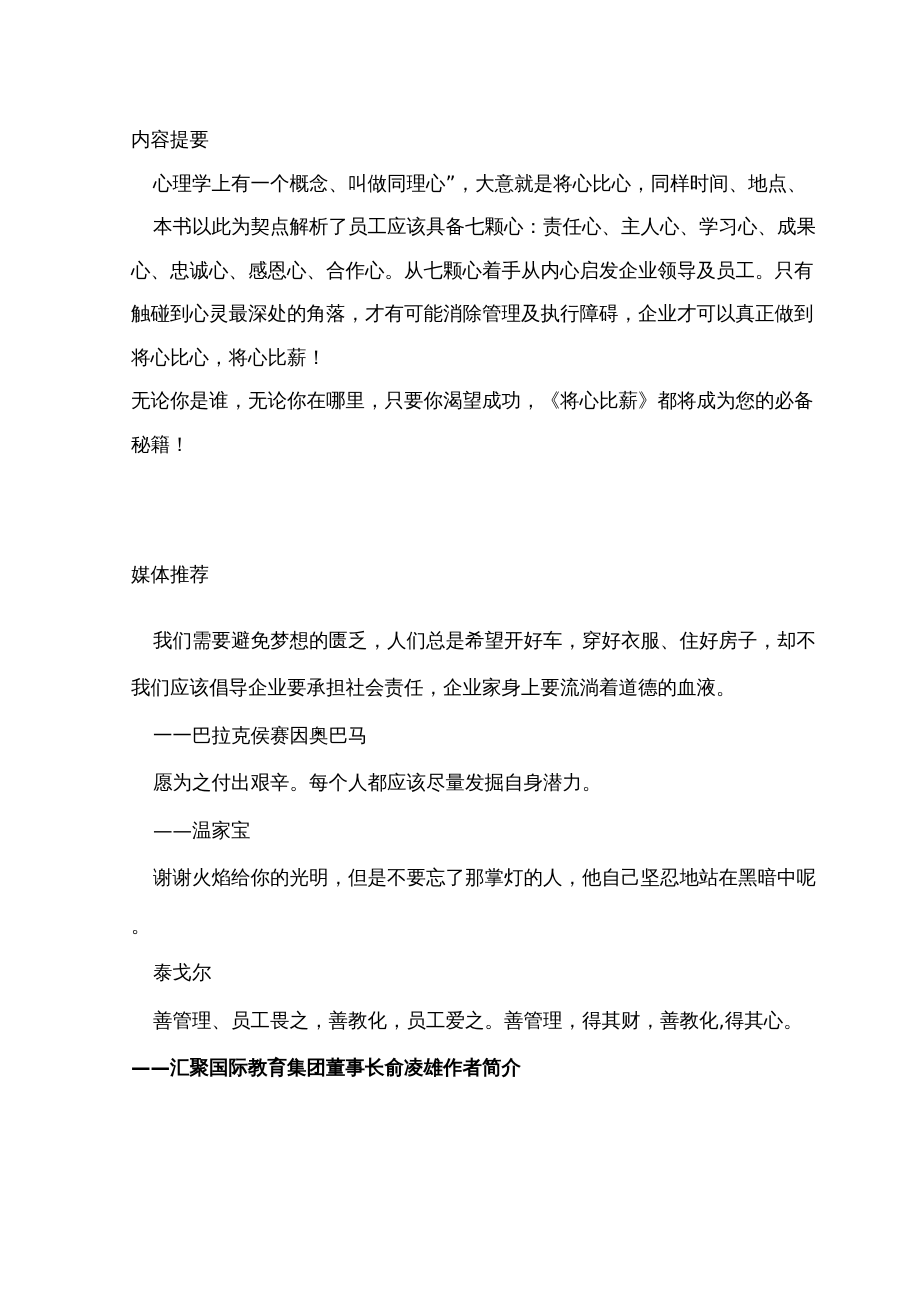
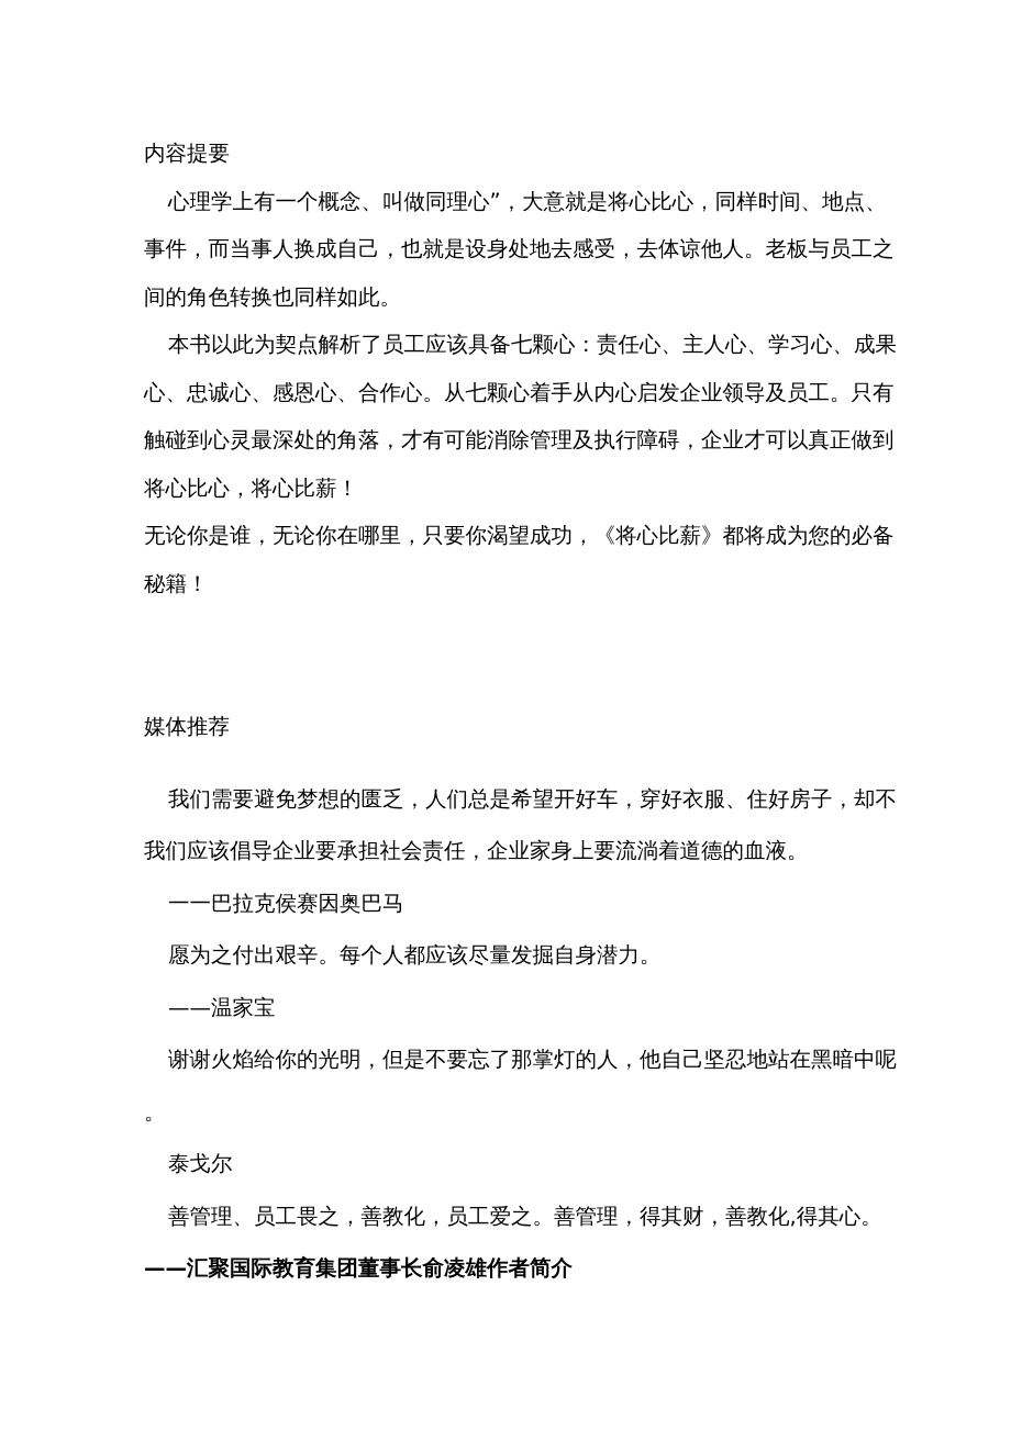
  内容提要
  心理学上有一个概念、叫做同理心”，大意就是将心比心，同样时间、地点、
+ 事件，而当事人换成自己，也就是设身处地去感受，去体谅他人。老板与员工之
+ 间的角色转换也同样如此。
  本书以此为契点解析了员工应该具备七颗心：责任心、主人心、学习心、成果
  心、忠诚心、感恩心、合作心。从七颗心着手从内心启发企业领导及员工。只有
  触碰到心灵最深处的角落，才有可能消除管理及执行障碍，企业才可以真正做到
  将心比心，将心比薪！
  无论你是谁，无论你在哪里，只要你渴望成功，《将心比薪》都将成为您的必备
  秘籍！
  媒体推荐
  我们需要避免梦想的匮乏，人们总是希望开好车，穿好衣服、住好房子，却不
  我们应该倡导企业要承担社会责任，企业家身上要流淌着道德的血液。
  一一巴拉克侯赛因奥巴马
  愿为之付出艰辛。每个人都应该尽量发掘自身潜力。
  ——温家宝
  谢谢火焰给你的光明，但是不要忘了那掌灯的人，他自己坚忍地站在黑暗中呢
  。
  泰戈尔
  善管理、员工畏之，善教化，员工爱之。善管理，得其财，善教化,得其心。
  ——汇聚国际教育集团董事长俞凌雄作者简介
